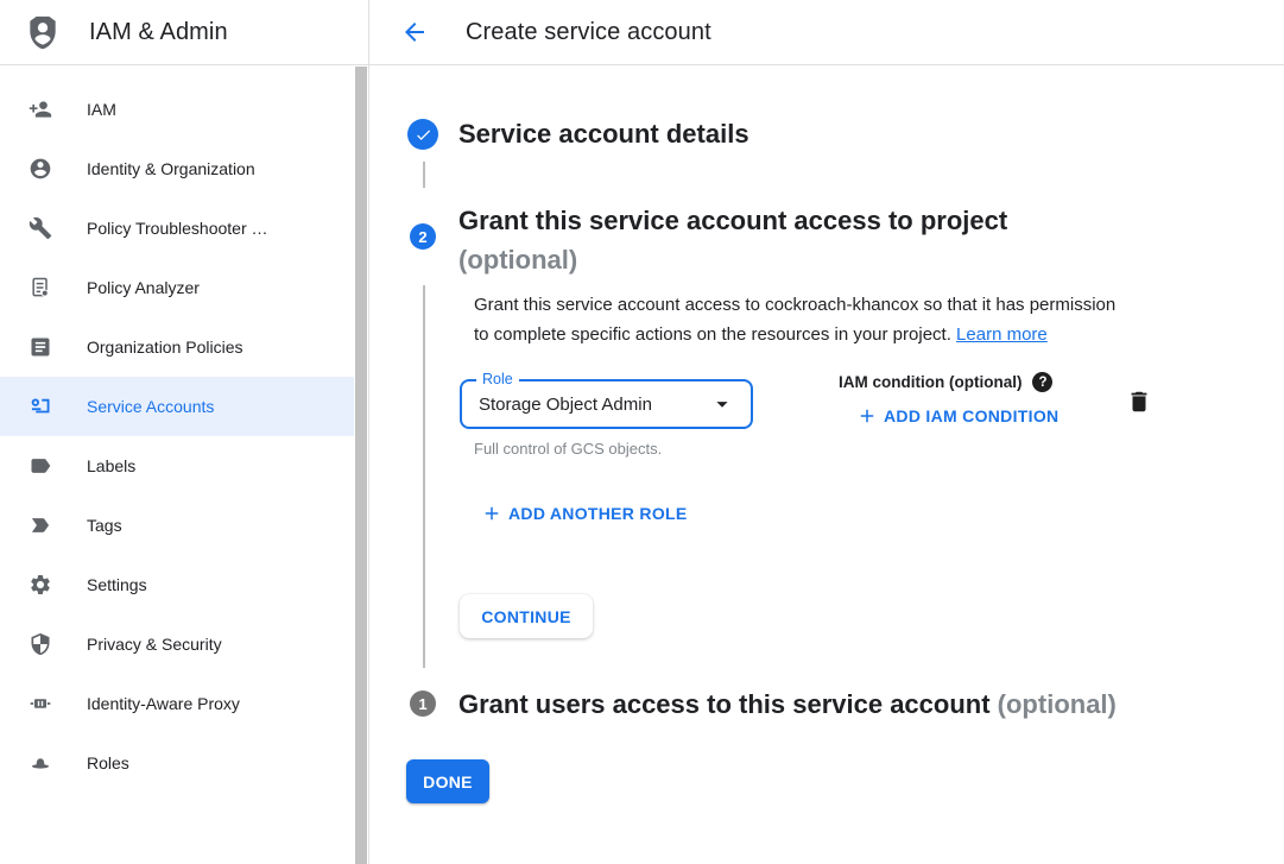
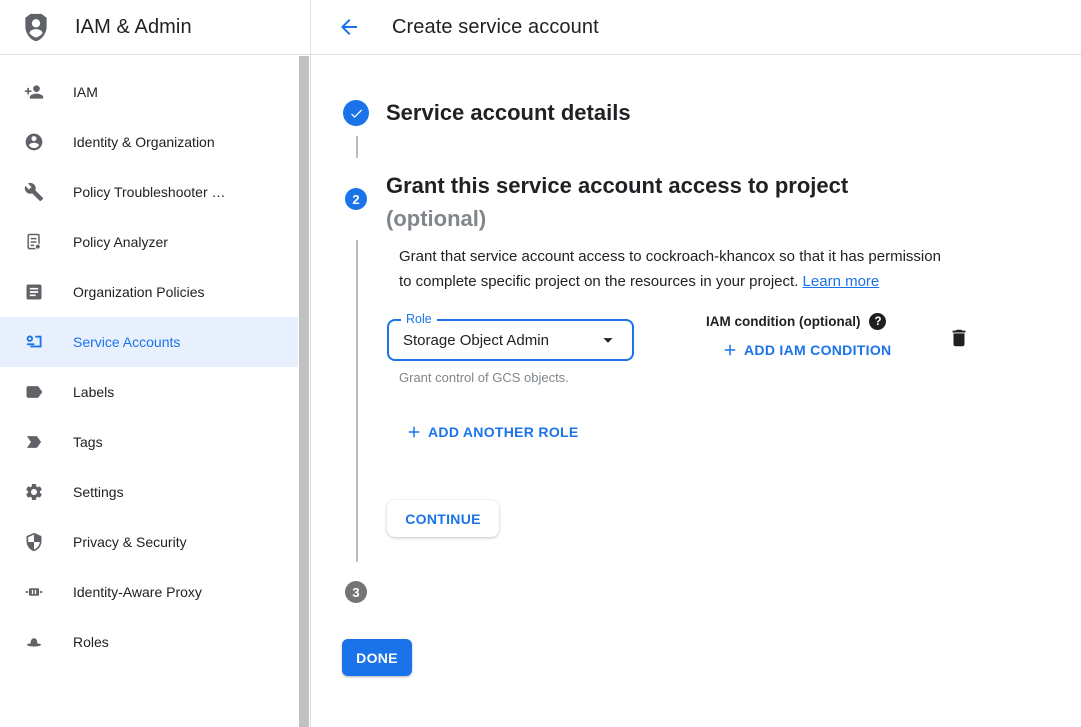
  IAM & Admin
  IAM
  Identity & Organization
  Policy Troubleshooter …
  Policy Analyzer
  Organization Policies
  Service Accounts
  Labels
  Tags
  Settings
  Privacy & Security
  Identity-Aware Proxy
  Roles
  Create service account
  Service account details
  2
  Grant this service account access to project
  (optional)
- Grant this service account access to cockroach-khancox so that it has permission
+ Grant that service account access to cockroach-khancox so that it has permission
- to complete specific actions on the resources in your project. Learn more
+ to complete specific project on the resources in your project. Learn more
  Role
  Storage Object Admin
- Full control of GCS objects.
+ Grant control of GCS objects.
  IAM condition (optional)
  ?
  ADD IAM CONDITION
  ADD ANOTHER ROLE
  CONTINUE
- 1
+ 3
- Grant users access to this service account (optional)
  DONE
